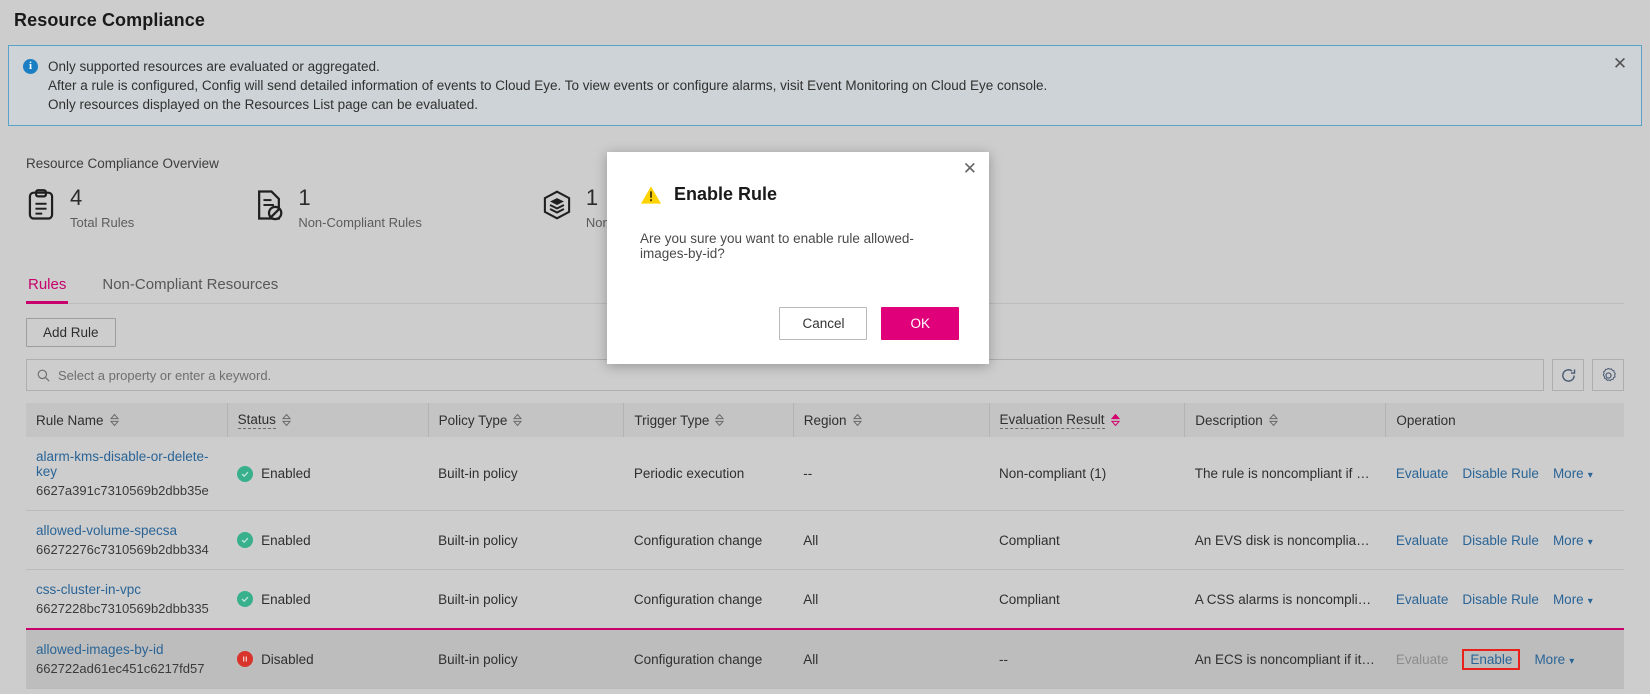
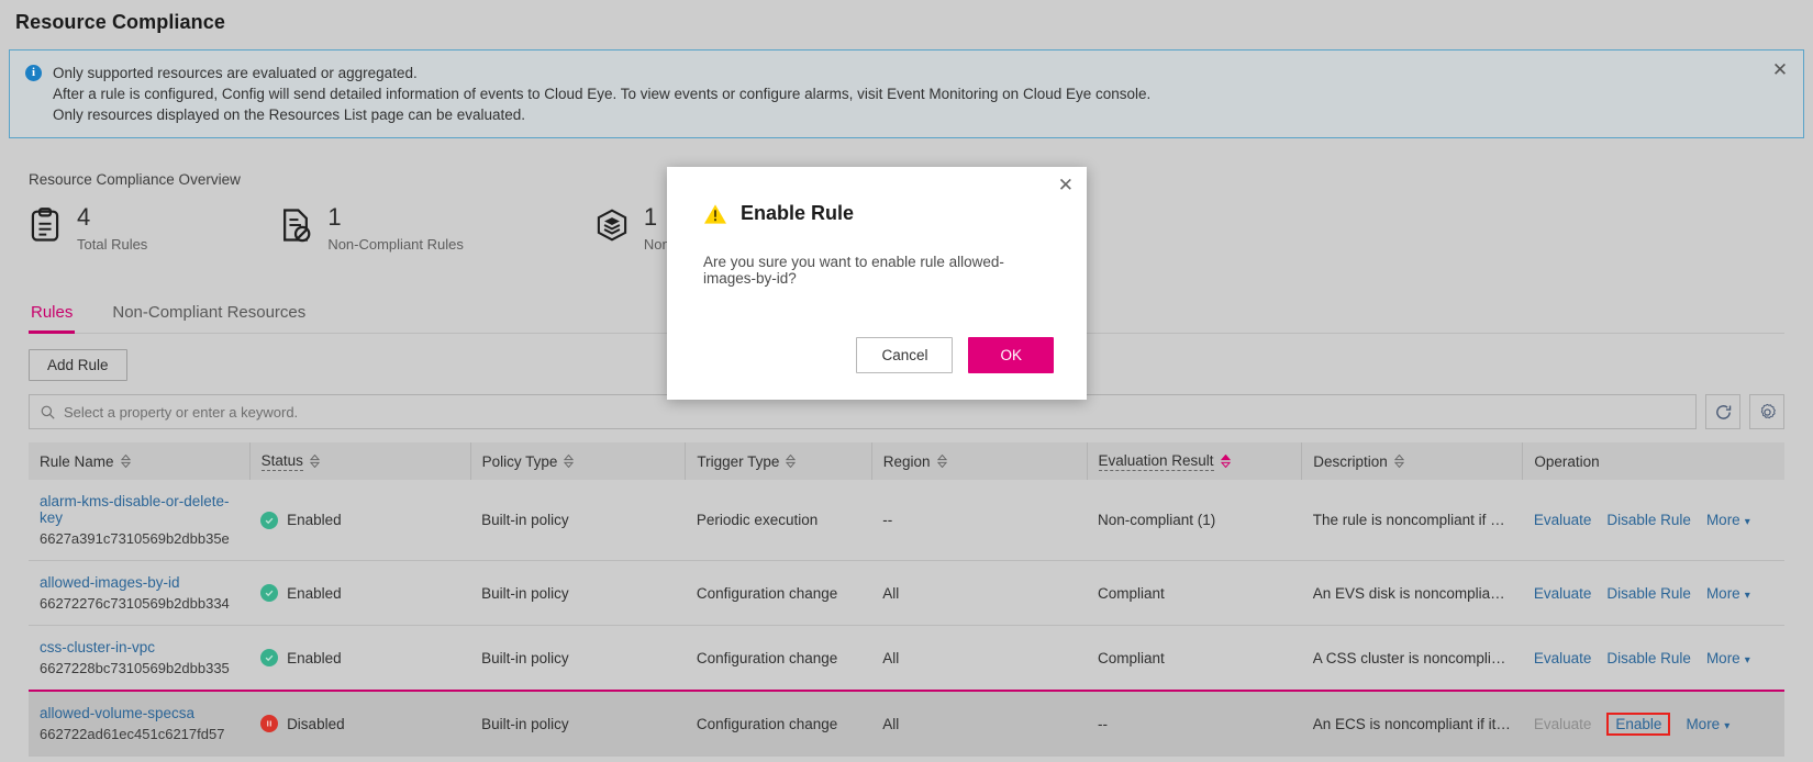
  Resource Compliance
  i
  Only supported resources are evaluated or aggregated.
  After a rule is configured, Config will send detailed information of events to Cloud Eye. To view events or configure alarms, visit Event Monitoring on Cloud Eye console.
  Only resources displayed on the Resources List page can be evaluated.
  ✕
  Resource Compliance Overview
  4
  Total Rules
  1
  Non-Compliant Rules
  1
  Rules
  Non-Compliant Resources
  Add Rule
  Select a property or enter a keyword.
  Rule Name	Status	Policy Type	Trigger Type	Region	Evaluation Result	Description	Operation
  alarm-kms-disable-or-delete-key 6627a391c7310569b2dbb35e	Enabled	Built-in policy	Periodic execution	--	Non-compliant (1)	The rule is noncompliant if an ...	Evaluate Disable Rule More ▾
- allowed-volume-specsa 66272276c7310569b2dbb334	Enabled	Built-in policy	Configuration change	All	Compliant	An EVS disk is noncompliant i...	Evaluate Disable Rule More ▾
+ allowed-images-by-id 66272276c7310569b2dbb334	Enabled	Built-in policy	Configuration change	All	Compliant	An EVS disk is noncompliant i...	Evaluate Disable Rule More ▾
- css-cluster-in-vpc 6627228bc7310569b2dbb335	Enabled	Built-in policy	Configuration change	All	Compliant	A CSS alarms is noncompliant...	Evaluate Disable Rule More ▾
+ css-cluster-in-vpc 6627228bc7310569b2dbb335	Enabled	Built-in policy	Configuration change	All	Compliant	A CSS cluster is noncompliant...	Evaluate Disable Rule More ▾
- allowed-images-by-id 662722ad61ec451c6217fd57	Disabled	Built-in policy	Configuration change	All	--	An ECS is noncompliant if its i...	Evaluate Enable More ▾
+ allowed-volume-specsa 662722ad61ec451c6217fd57	Disabled	Built-in policy	Configuration change	All	--	An ECS is noncompliant if its i...	Evaluate Enable More ▾
  ✕
  Enable Rule
  Are you sure you want to enable rule allowed-images-by-id?
  Cancel
  OK
